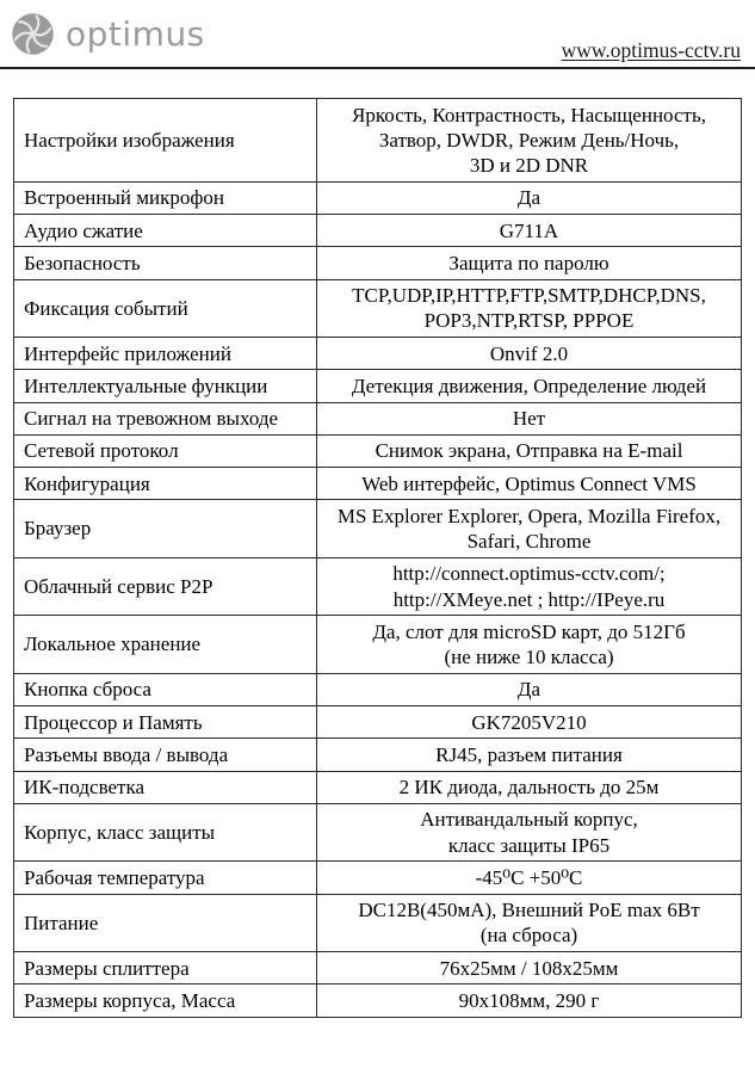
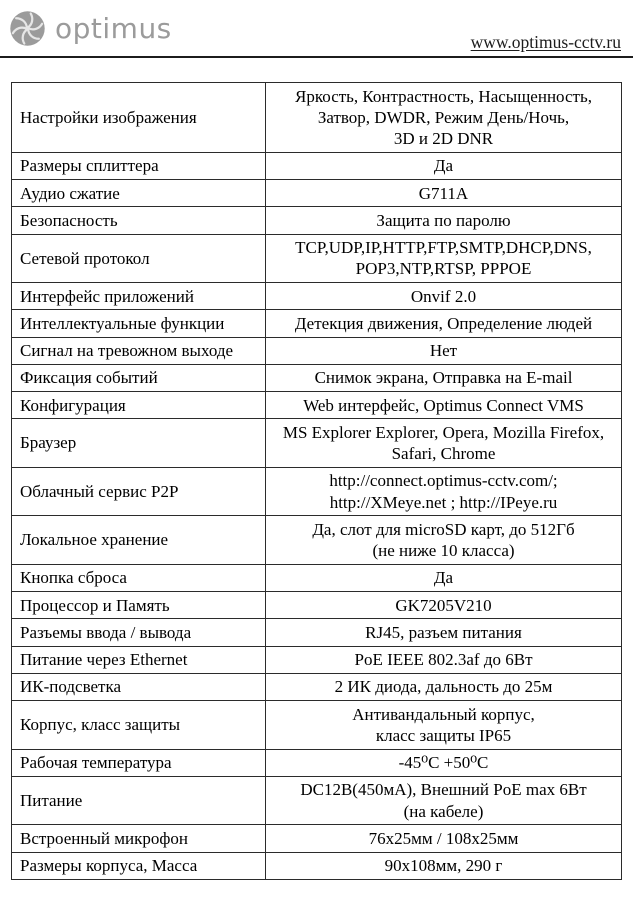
  optimus
  www.optimus-cctv.ru
  Настройки изображения	Яркость, Контрастность, Насыщенность, Затвор, DWDR, Режим День/Ночь, 3D и 2D DNR
- Встроенный микрофон	Да
+ Размеры сплиттера	Да
  Аудио сжатие	G711A
  Безопасность	Защита по паролю
- Фиксация событий	TCP,UDP,IP,HTTP,FTP,SMTP,DHCP,DNS, POP3,NTP,RTSP, PPPOE
+ Сетевой протокол	TCP,UDP,IP,HTTP,FTP,SMTP,DHCP,DNS, POP3,NTP,RTSP, PPPOE
  Интерфейс приложений	Onvif 2.0
  Интеллектуальные функции	Детекция движения, Определение людей
  Сигнал на тревожном выходе	Нет
- Сетевой протокол	Снимок экрана, Отправка на E-mail
+ Фиксация событий	Снимок экрана, Отправка на E-mail
  Конфигурация	Web интерфейс, Optimus Connect VMS
  Браузер	MS Explorer Explorer, Opera, Mozilla Firefox, Safari, Chrome
  Облачный сервис P2P	http://connect.optimus-cctv.com/; http://XMeye.net ; http://IPeye.ru
  Локальное хранение	Да, слот для microSD карт, до 512Гб (не ниже 10 класса)
  Кнопка сброса	Да
  Процессор и Память	GK7205V210
  Разъемы ввода / вывода	RJ45, разъем питания
+ Питание через Ethernet	PoE IEEE 802.3af до 6Вт
  ИК-подсветка	2 ИК диода, дальность до 25м
  Корпус, класс защиты	Антивандальный корпус, класс защиты IP65
  Рабочая температура	-45⁰C +50⁰C
- Питание	DC12В(450мА), Внешний PoE max 6Вт (на сброса)
+ Питание	DC12В(450мА), Внешний PoE max 6Вт (на кабеле)
- Размеры сплиттера	76x25мм / 108x25мм
+ Встроенный микрофон	76x25мм / 108x25мм
  Размеры корпуса, Масса	90x108мм, 290 г
